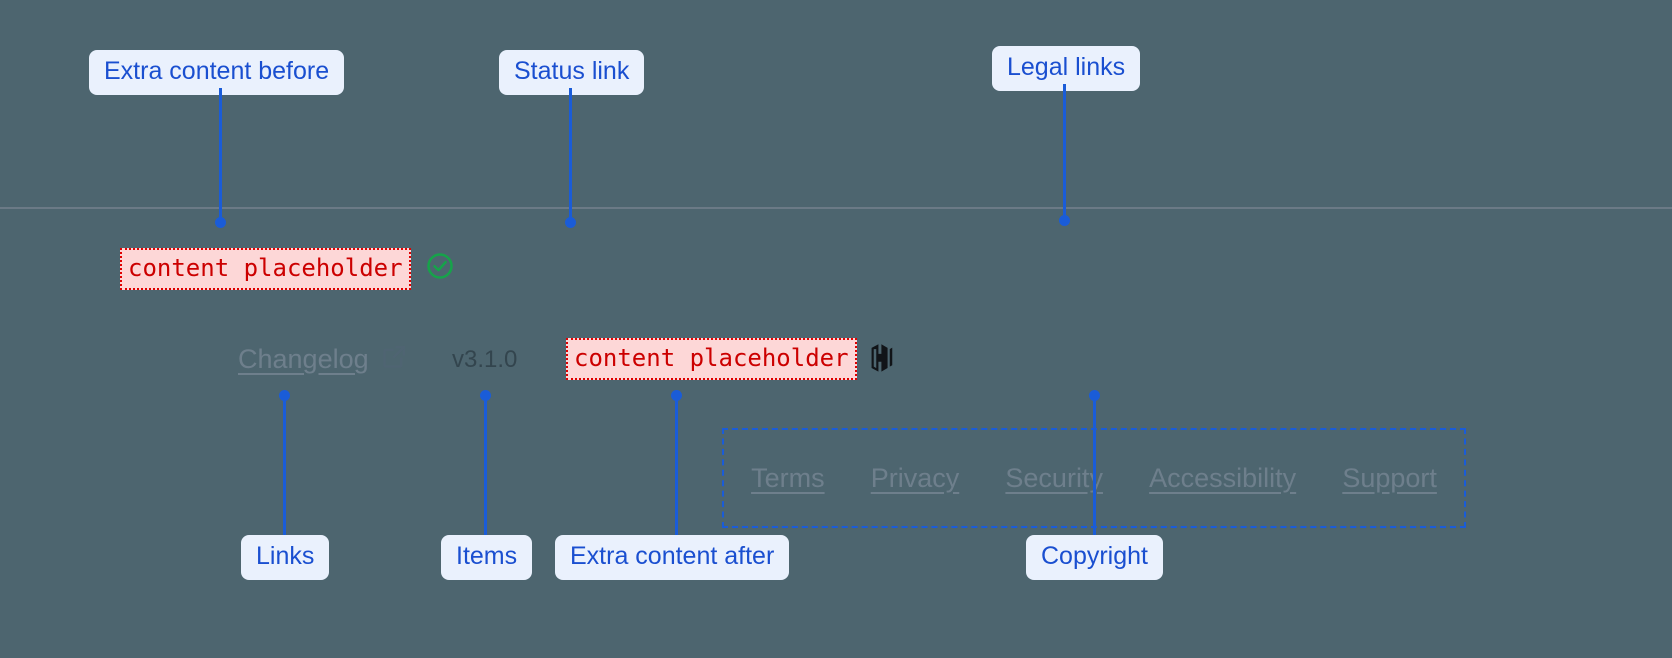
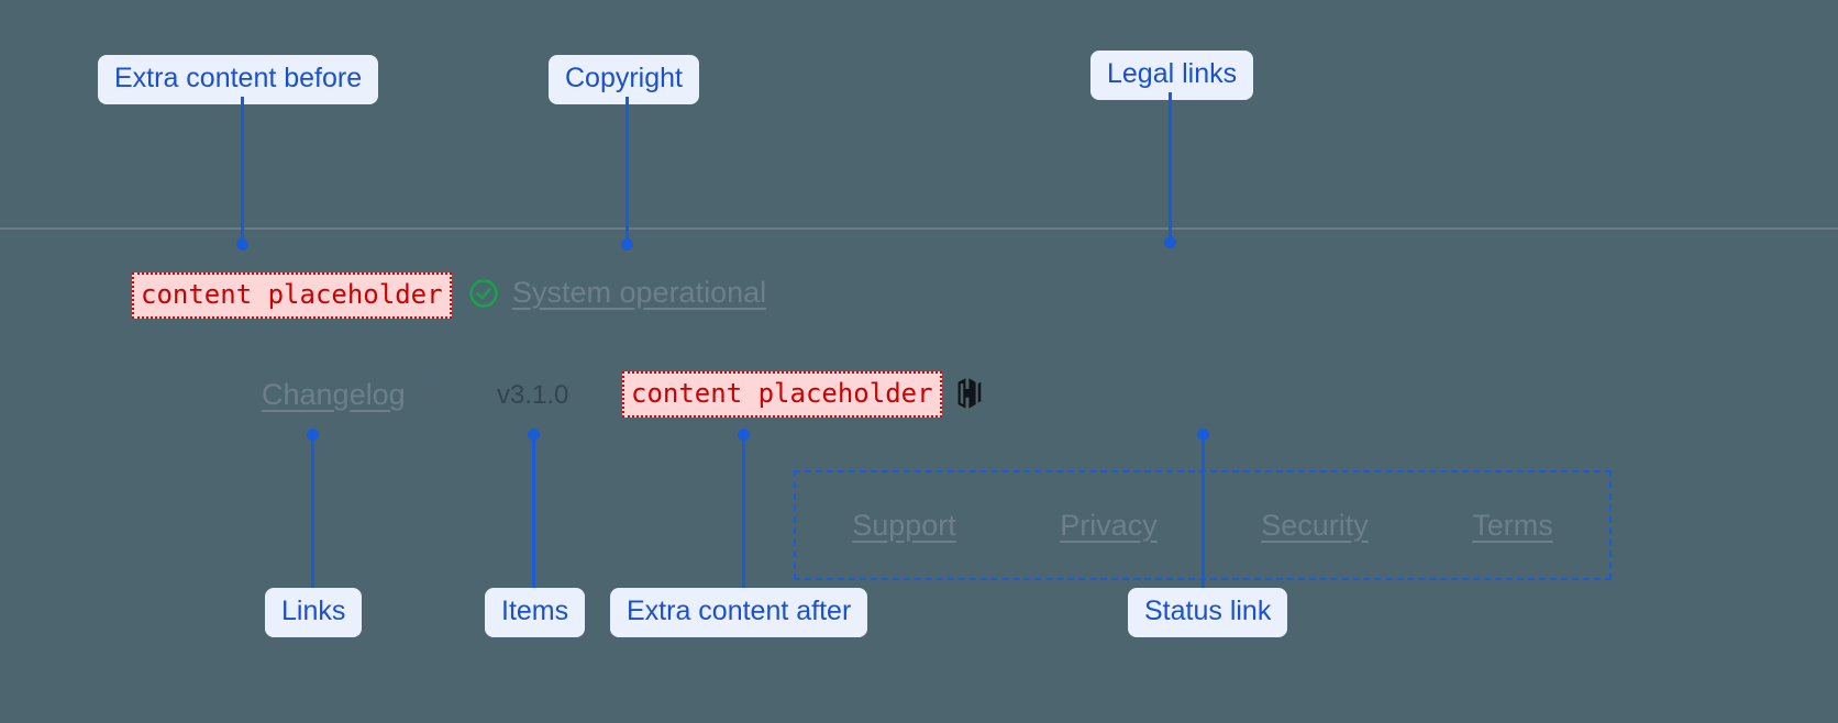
- Terms
+ Support
  Privacy
  Security
- Accessibility
- Support
+ Terms
  content placeholder
+ System operational
  Changelog
  v3.1.0
  content placeholder
  Extra content before
- Status link
+ Copyright
  Legal links
  Links
  Items
  Extra content after
- Copyright
+ Status link
